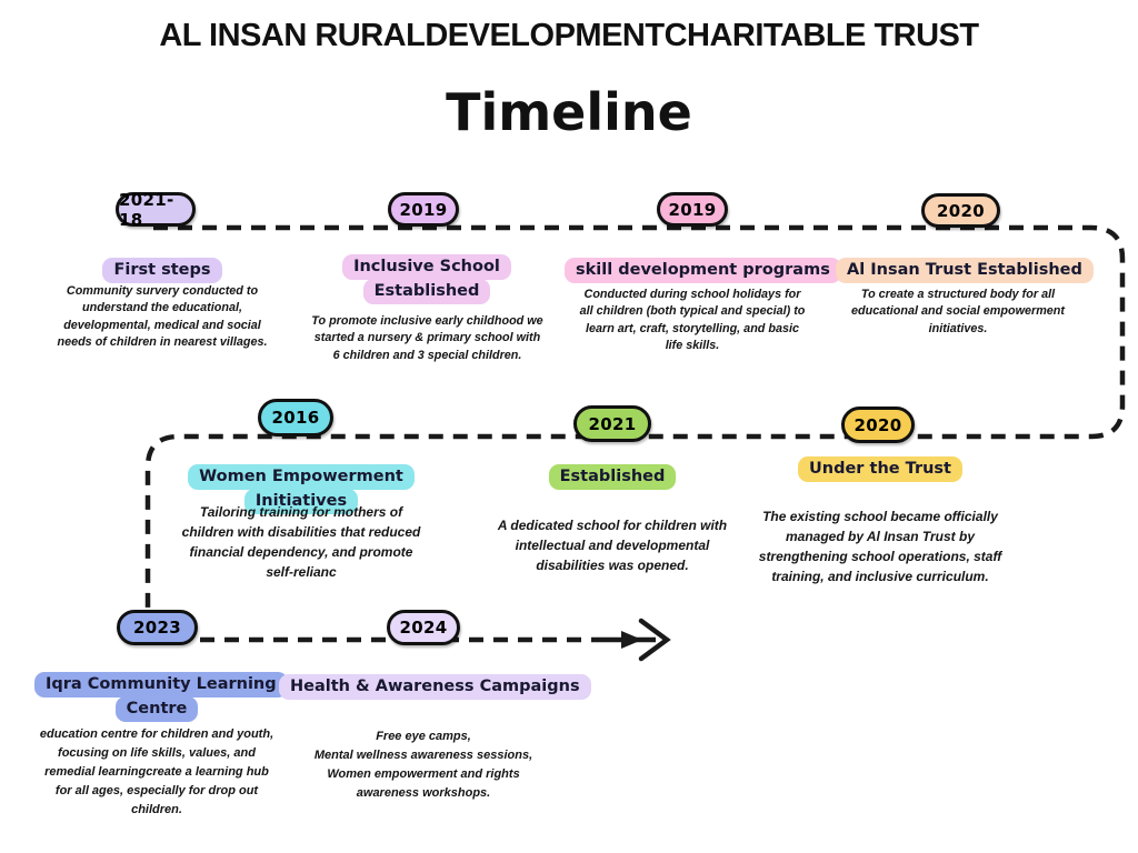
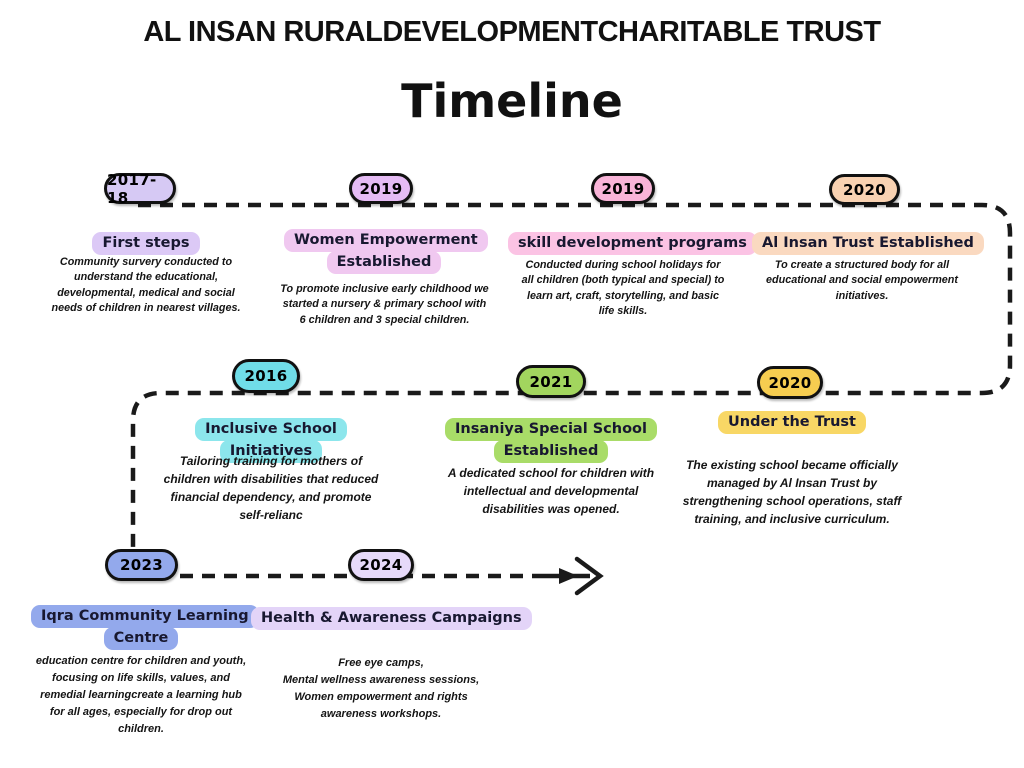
  AL INSAN RURALDEVELOPMENTCHARITABLE TRUST
  Timeline
- 2021-18
+ 2017-18
  First steps
  Community survery conducted to
  understand the educational,
  developmental, medical and social
  needs of children in nearest villages.
  2019
- Inclusive School
+ Women Empowerment
  Established
  To promote inclusive early childhood we
  started a nursery & primary school with
  6 children and 3 special children.
  2019
  skill development programs
  Conducted during school holidays for
  all children (both typical and special) to
  learn art, craft, storytelling, and basic
  life skills.
  2020
  Al Insan Trust Established
  To create a structured body for all
  educational and social empowerment
  initiatives.
  2016
- Women Empowerment
+ Inclusive School
  Initiatives
  Tailoring training for mothers of
  children with disabilities that reduced
  financial dependency, and promote
  self-relianc
  2021
+ Insaniya Special School
  Established
  A dedicated school for children with
  intellectual and developmental
  disabilities was opened.
  2020
  Under the Trust
  The existing school became officially
  managed by Al Insan Trust by
  strengthening school operations, staff
  training, and inclusive curriculum.
  2023
  Iqra Community Learning
  Centre
  education centre for children and youth,
  focusing on life skills, values, and
  remedial learningcreate a learning hub
  for all ages, especially for drop out
  children.
  2024
  Health & Awareness Campaigns
  Free eye camps,
  Mental wellness awareness sessions,
  Women empowerment and rights
  awareness workshops.
